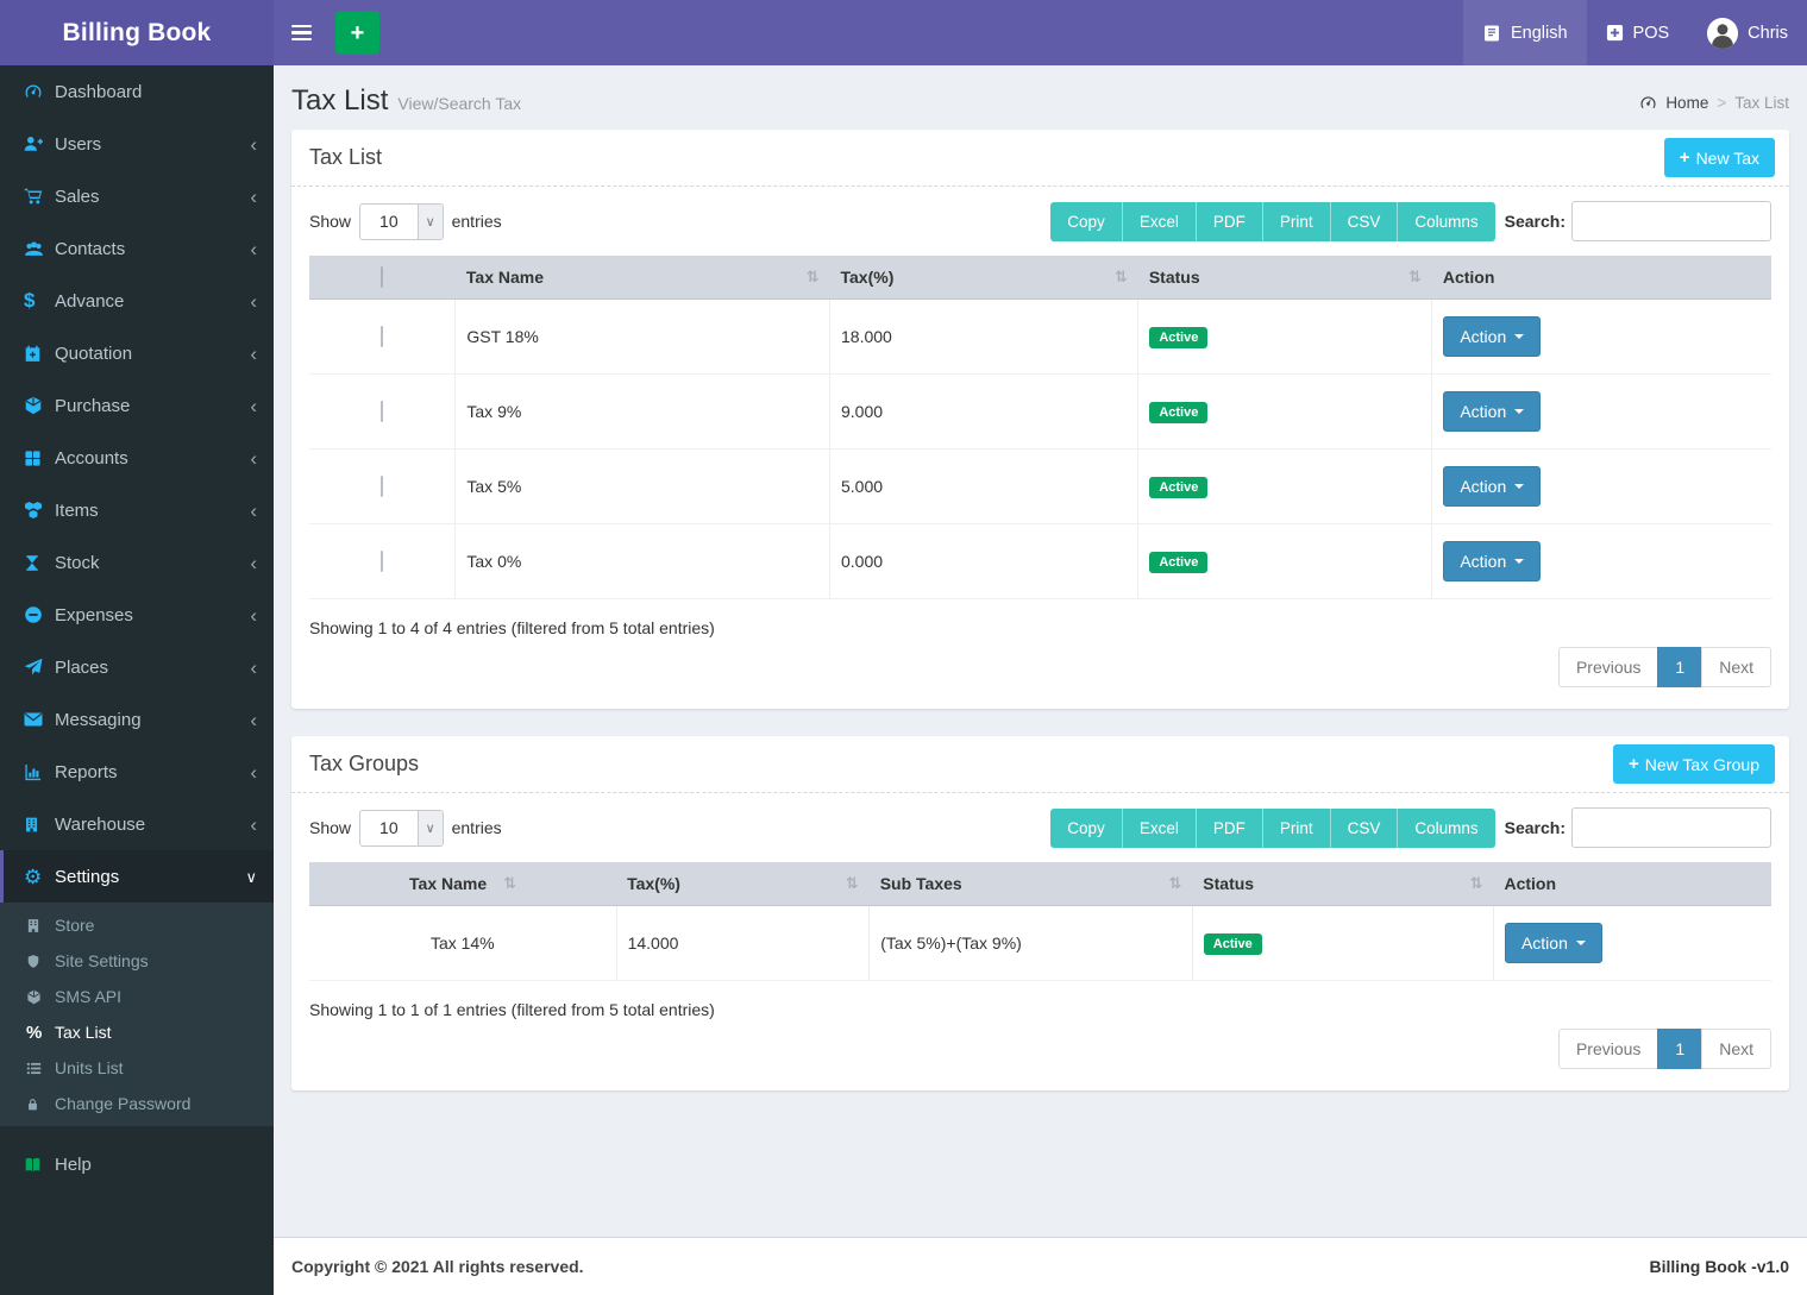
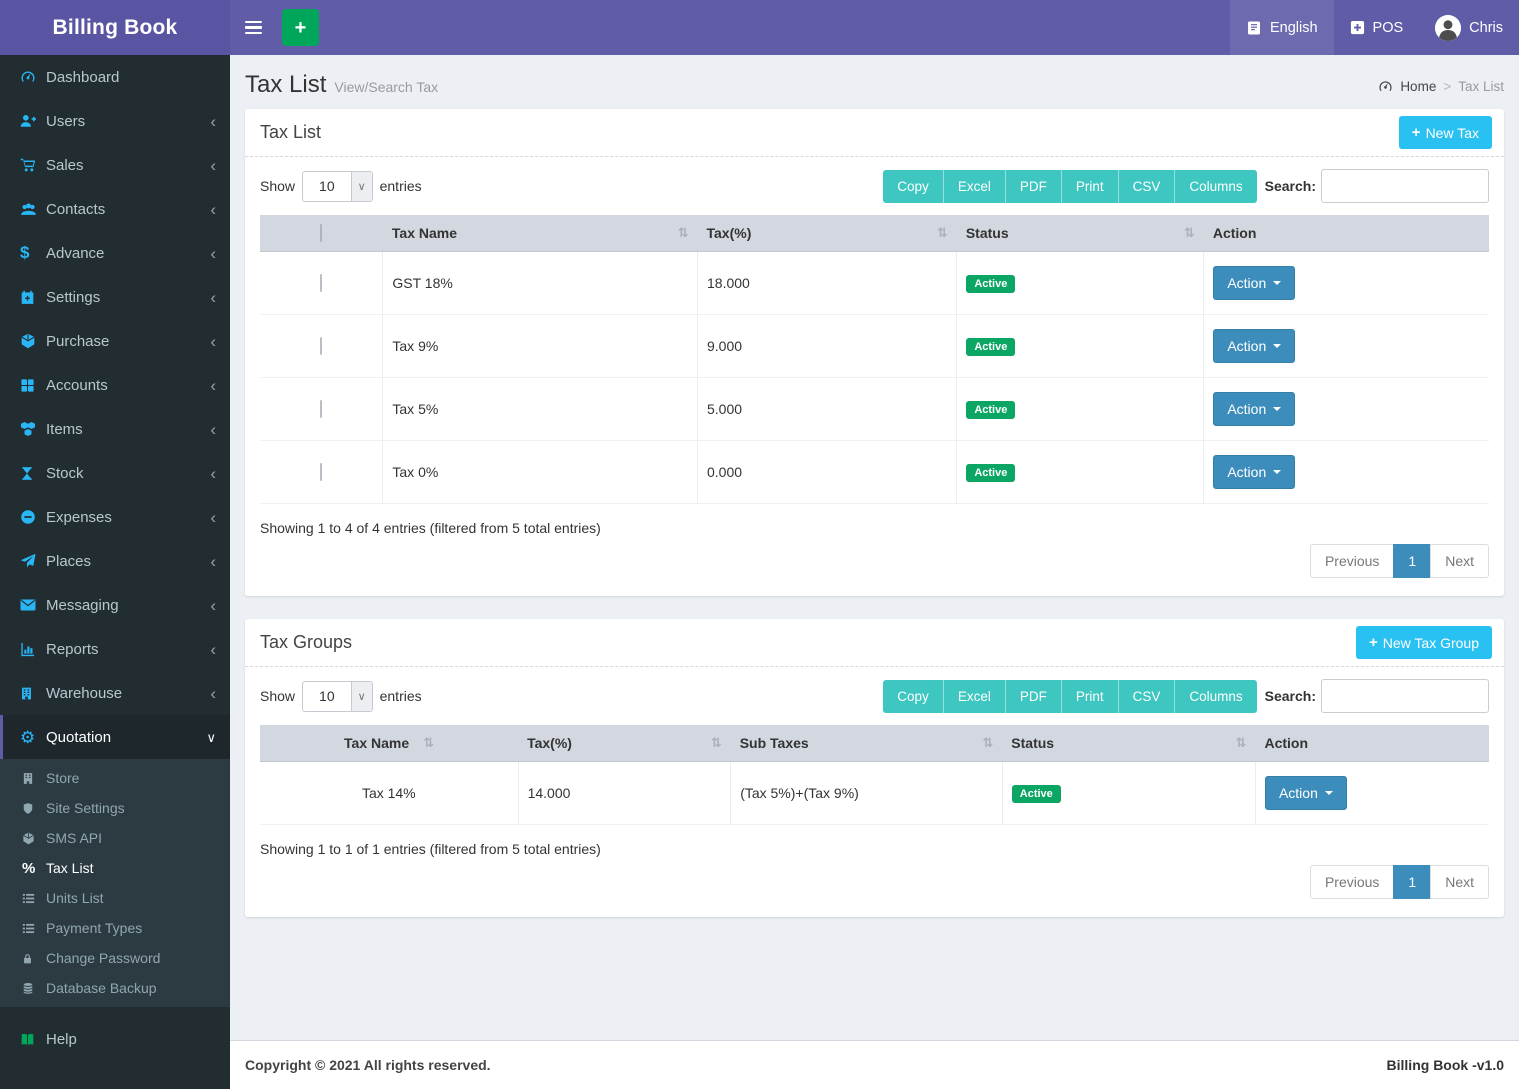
  Billing Book
  +
  English
  POS
  Chris
  Dashboard
  Users
  ‹
  Sales
  ‹
  Contacts
  ‹
  $
  Advance
  ‹
- Quotation
+ Settings
  ‹
  Purchase
  ‹
  Accounts
  ‹
  Items
  ‹
  Stock
  ‹
  Expenses
  ‹
  Places
  ‹
  Messaging
  ‹
  Reports
  ‹
  Warehouse
  ‹
  ⚙
- Settings
+ Quotation
  ∨
  Store
  Site Settings
  SMS API
  %
  Tax List
  Units List
+ Payment Types
  Change Password
+ Database Backup
  Help
  Tax List
  View/Search Tax
  Home
  >
  Tax List
  Tax List
  +
  New Tax
  Show
  10
  ∨
  entries
  Copy
  Excel
  PDF
  Print
  CSV
  Columns
  Search:
  	Tax Name ⇅	Tax(%) ⇅	Status ⇅	Action
  	GST 18%	18.000	Active	Action
  	Tax 9%	9.000	Active	Action
  	Tax 5%	5.000	Active	Action
  	Tax 0%	0.000	Active	Action
  Showing 1 to 4 of 4 entries (filtered from 5 total entries)
  Previous
  1
  Next
  Tax Groups
  +
  New Tax Group
  Show
  10
  ∨
  entries
  Copy
  Excel
  PDF
  Print
  CSV
  Columns
  Search:
  Tax Name ⇅	Tax(%) ⇅	Sub Taxes ⇅	Status ⇅	Action
  Tax 14%	14.000	(Tax 5%)+(Tax 9%)	Active	Action
  Showing 1 to 1 of 1 entries (filtered from 5 total entries)
  Previous
  1
  Next
  Copyright © 2021 All rights reserved.
  Billing Book -v1.0
